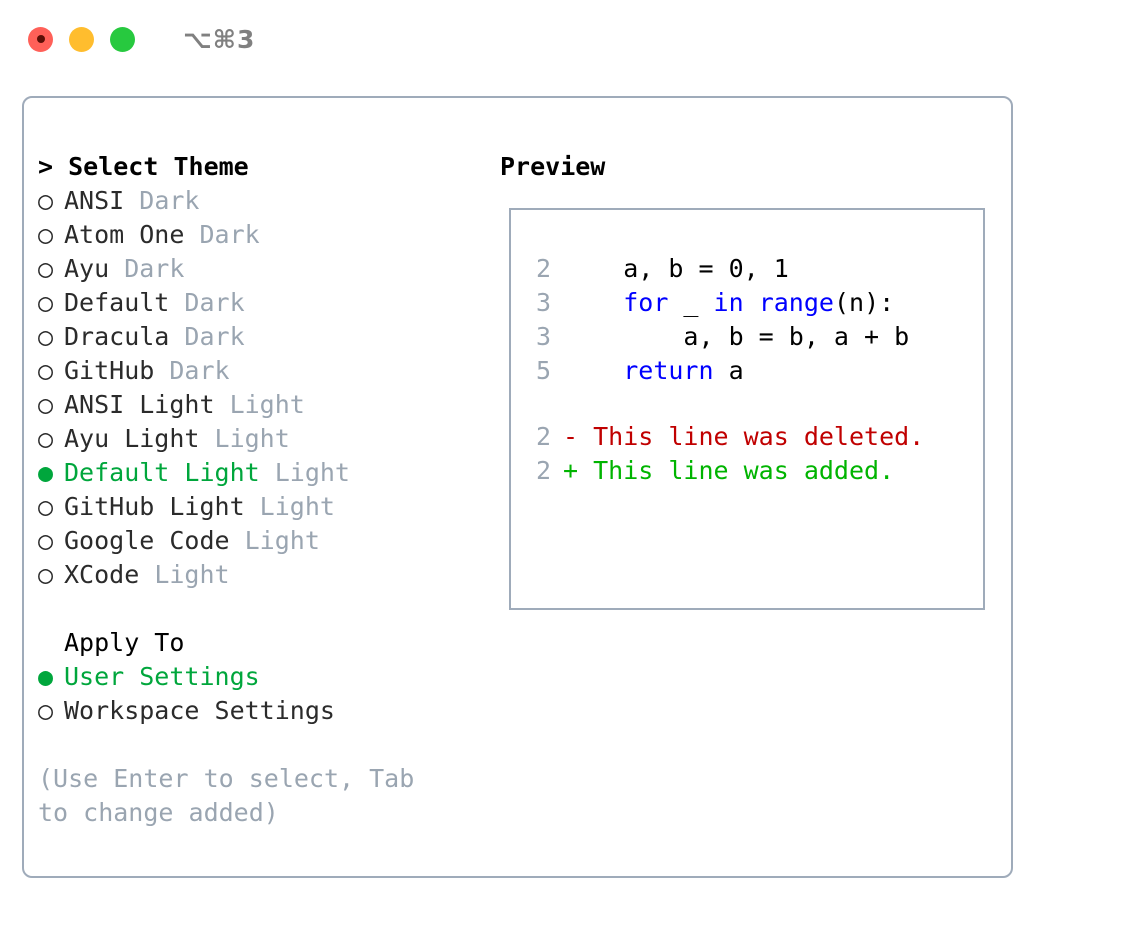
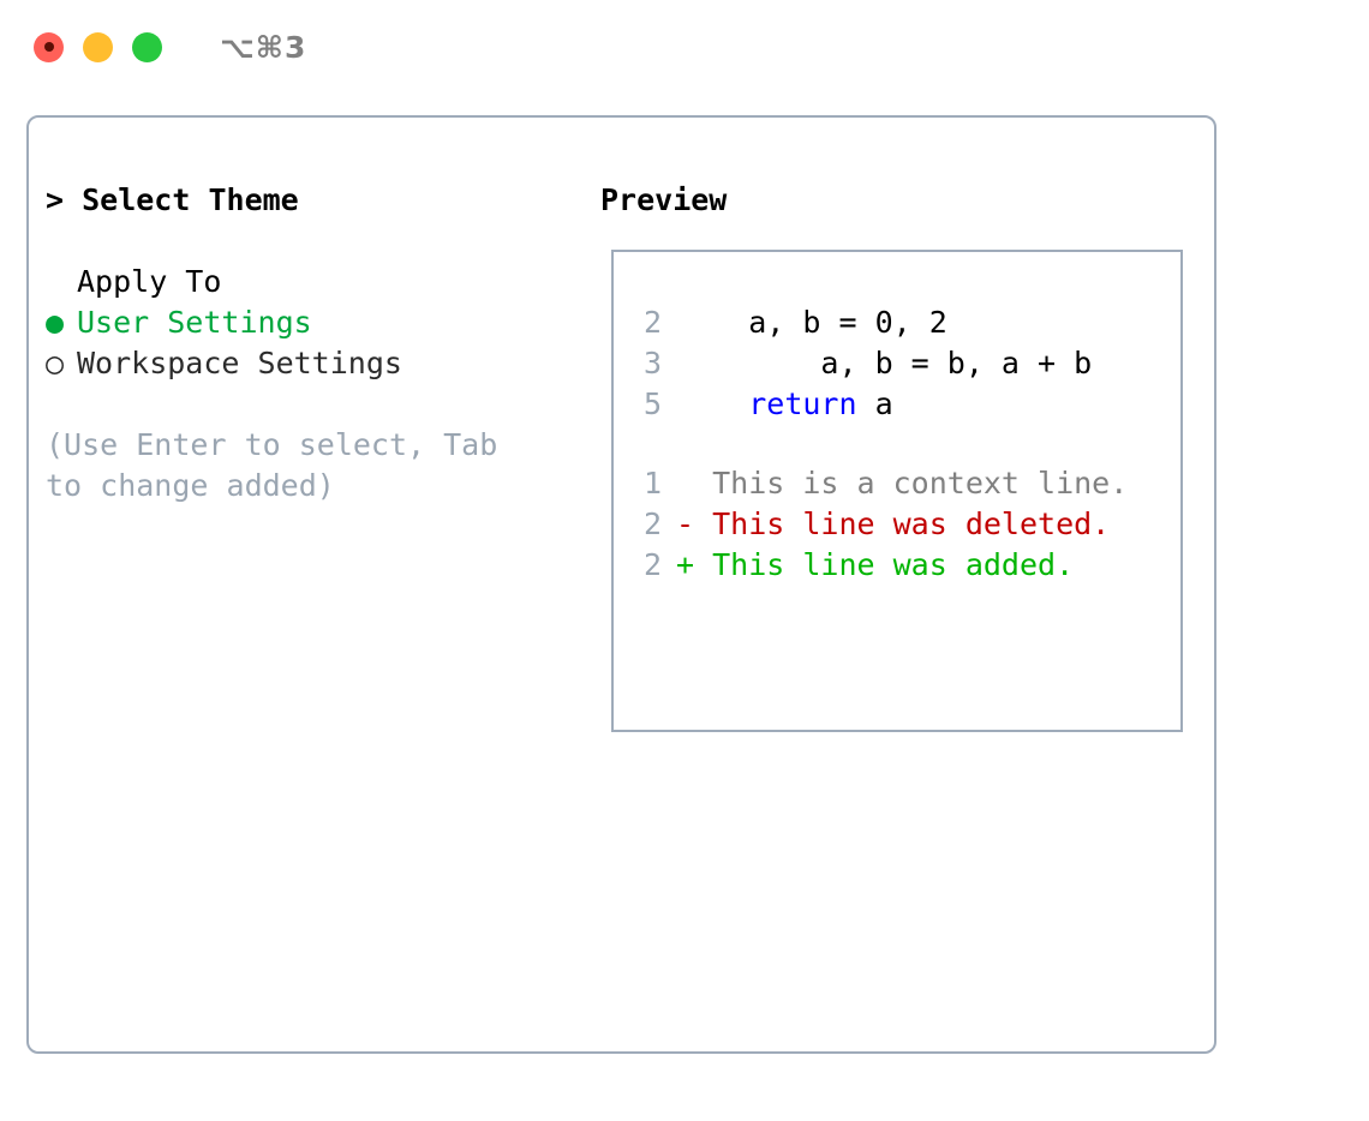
  ⌥⌘3
  > Select Theme
- ○ ANSI Dark
- ○ Atom One Dark
- ○ Ayu Dark
- ○ Default Dark
- ○ Dracula Dark
- ○ GitHub Dark
- ○ ANSI Light Light
- ○ Ayu Light Light
- ● Default Light Light
- ○ GitHub Light Light
- ○ Google Code Light
- ○ XCode Light
  Apply To
  ● User Settings
  ○ Workspace Settings
  (Use Enter to select, Tab to change added)
  Preview
- 2 a, b = 0, 1
+ 2 a, b = 0, 2
- 3 for _ in range(n):
  3 a, b = b, a + b
  5 return a
+ 1 This is a context line.
  2 - This line was deleted.
  2 + This line was added.
